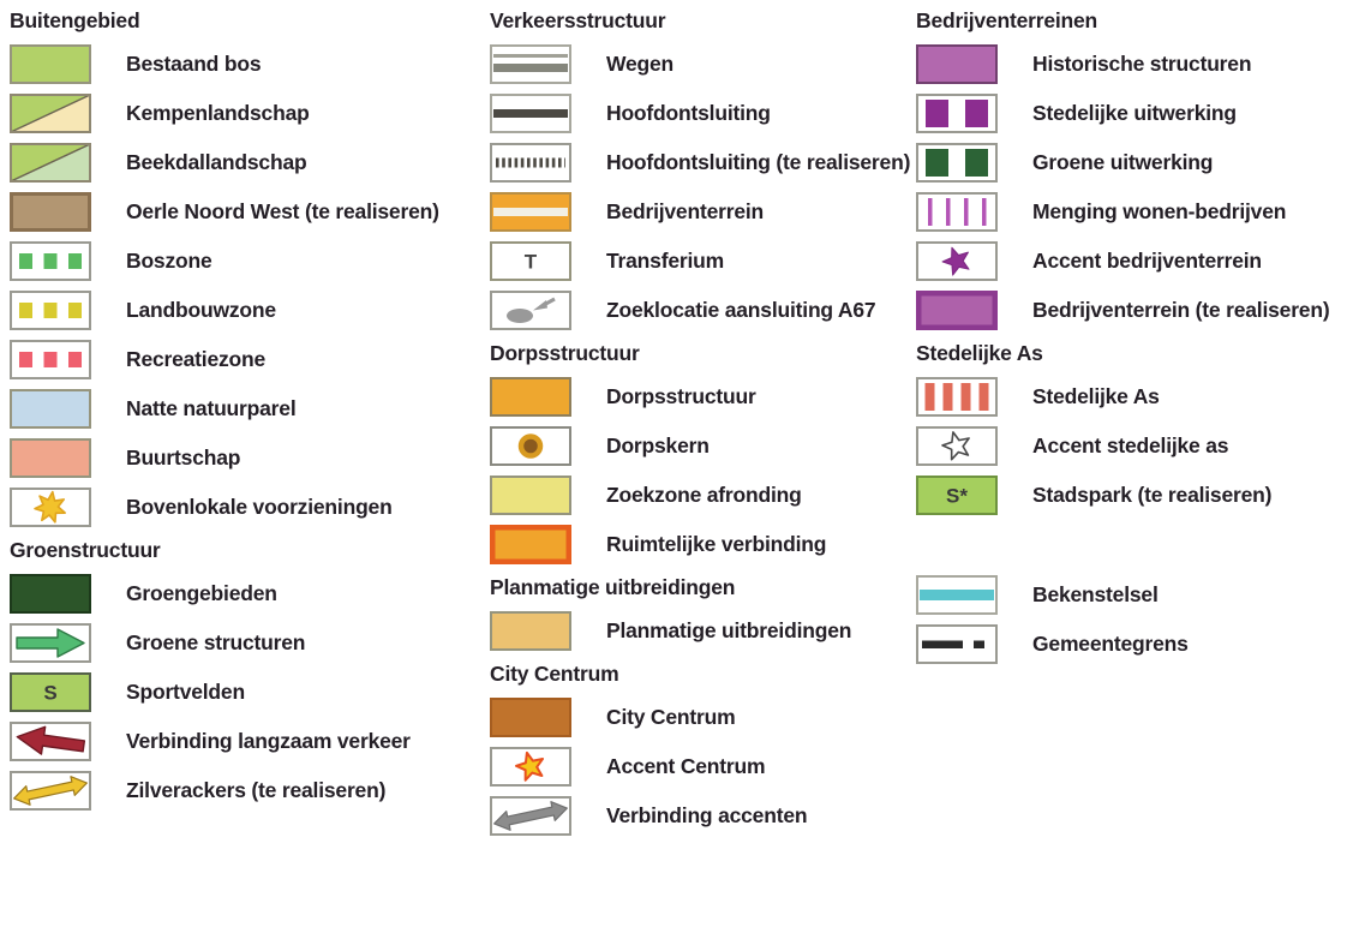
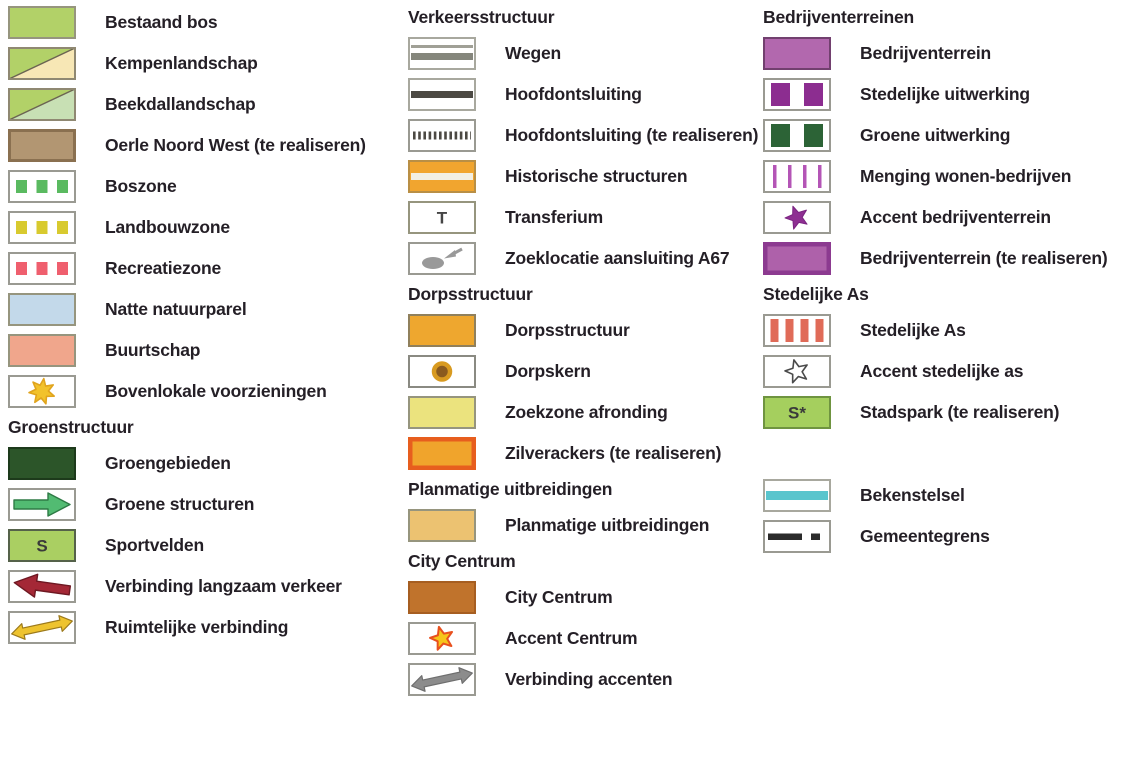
- Buitengebied
  Bestaand bos
  Kempenlandschap
  Beekdallandschap
  Oerle Noord West (te realiseren)
  Boszone
  Landbouwzone
  Recreatiezone
  Natte natuurparel
  Buurtschap
  Bovenlokale voorzieningen
  Groenstructuur
  Groengebieden
  Groene structuren
  S
  Sportvelden
  Verbinding langzaam verkeer
- Zilverackers (te realiseren)
+ Ruimtelijke verbinding
  Verkeersstructuur
  Wegen
  Hoofdontsluiting
  Hoofdontsluiting (te realiseren)
- Bedrijventerrein
+ Historische structuren
  T
  Transferium
  Zoeklocatie aansluiting A67
  Dorpsstructuur
  Dorpsstructuur
  Dorpskern
  Zoekzone afronding
- Ruimtelijke verbinding
+ Zilverackers (te realiseren)
  Planmatige uitbreidingen
  Planmatige uitbreidingen
  City Centrum
  City Centrum
  Accent Centrum
  Verbinding accenten
  Bedrijventerreinen
- Historische structuren
+ Bedrijventerrein
  Stedelijke uitwerking
  Groene uitwerking
  Menging wonen-bedrijven
  Accent bedrijventerrein
  Bedrijventerrein (te realiseren)
  Stedelijke As
  Stedelijke As
  Accent stedelijke as
  S*
  Stadspark (te realiseren)
  Bekenstelsel
  Gemeentegrens
